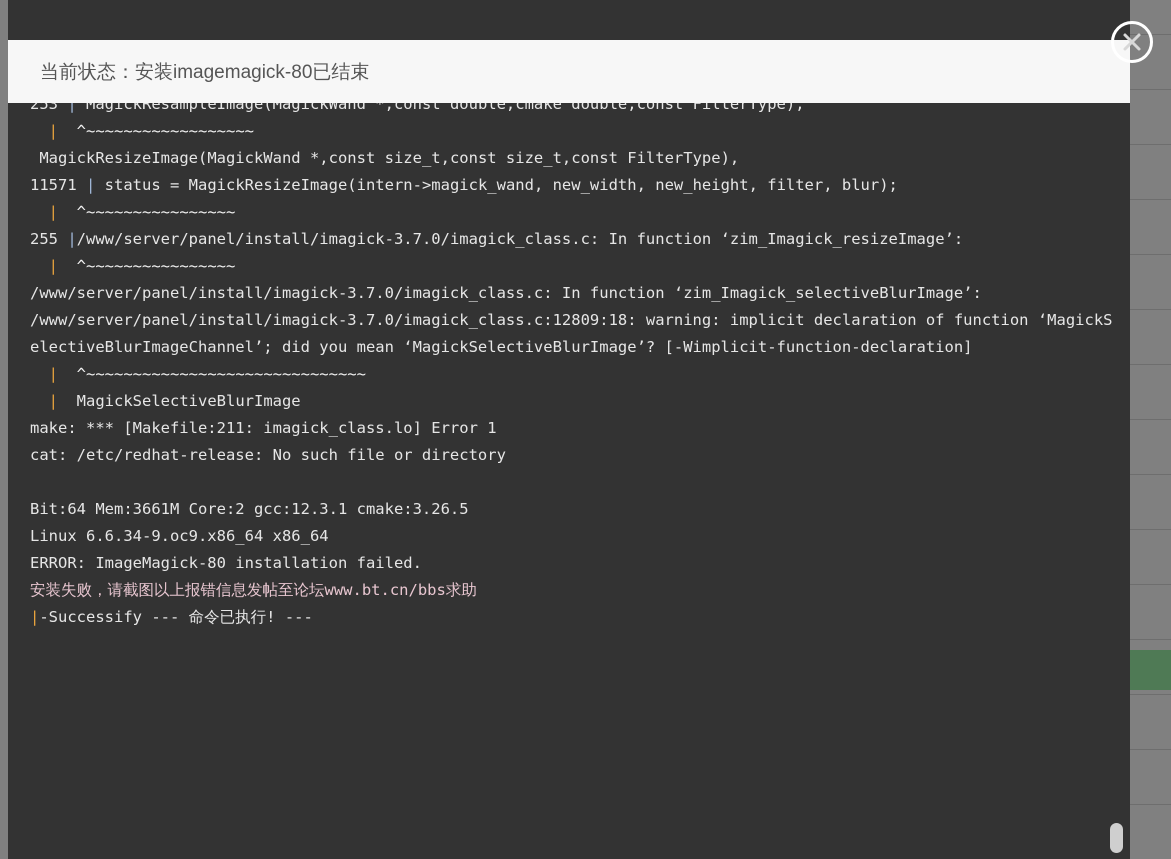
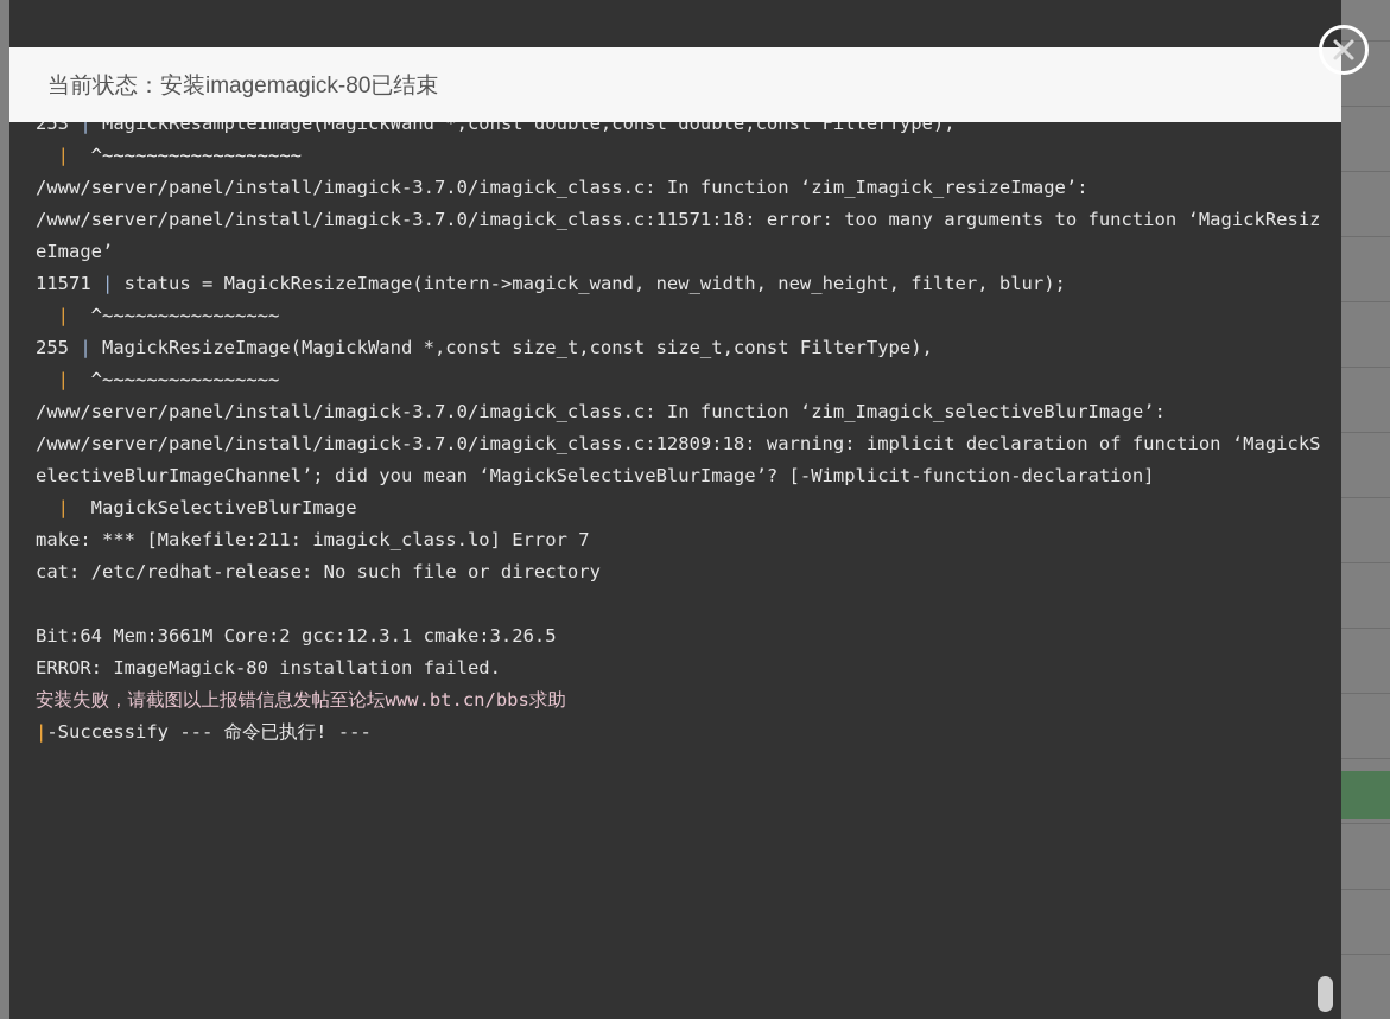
- 253 | MagickResampleImage(MagickWand *,const double,cmake double,const FilterType),
+ 253 | MagickResampleImage(MagickWand *,const double,const double,const FilterType),
  | ^~~~~~~~~~~~~~~~~~~
- MagickResizeImage(MagickWand *,const size_t,const size_t,const FilterType),
+ /www/server/panel/install/imagick-3.7.0/imagick_class.c: In function ‘zim_Imagick_resizeImage’:
+ /www/server/panel/install/imagick-3.7.0/imagick_class.c:11571:18: error: too many arguments to function ‘MagickResizeImage’
  11571 | status = MagickResizeImage(intern->magick_wand, new_width, new_height, filter, blur);
  | ^~~~~~~~~~~~~~~~~
- 255 |/www/server/panel/install/imagick-3.7.0/imagick_class.c: In function ‘zim_Imagick_resizeImage’:
+ 255 | MagickResizeImage(MagickWand *,const size_t,const size_t,const FilterType),
  | ^~~~~~~~~~~~~~~~~
  /www/server/panel/install/imagick-3.7.0/imagick_class.c: In function ‘zim_Imagick_selectiveBlurImage’:
  /www/server/panel/install/imagick-3.7.0/imagick_class.c:12809:18: warning: implicit declaration of function ‘MagickSelectiveBlurImageChannel’; did you mean ‘MagickSelectiveBlurImage’? [-Wimplicit-function-declaration]
- | ^~~~~~~~~~~~~~~~~~~~~~~~~~~~~~~
  | MagickSelectiveBlurImage
- make: *** [Makefile:211: imagick_class.lo] Error 1
+ make: *** [Makefile:211: imagick_class.lo] Error 7
  cat: /etc/redhat-release: No such file or directory
  Bit:64 Mem:3661M Core:2 gcc:12.3.1 cmake:3.26.5
- Linux 6.6.34-9.oc9.x86_64 x86_64
  ERROR: ImageMagick-80 installation failed.
  安装失败，请截图以上报错信息发帖至论坛www.bt.cn/bbs求助
  |-Successify --- 命令已执行! ---
  当前状态：安装imagemagick-80已结束
